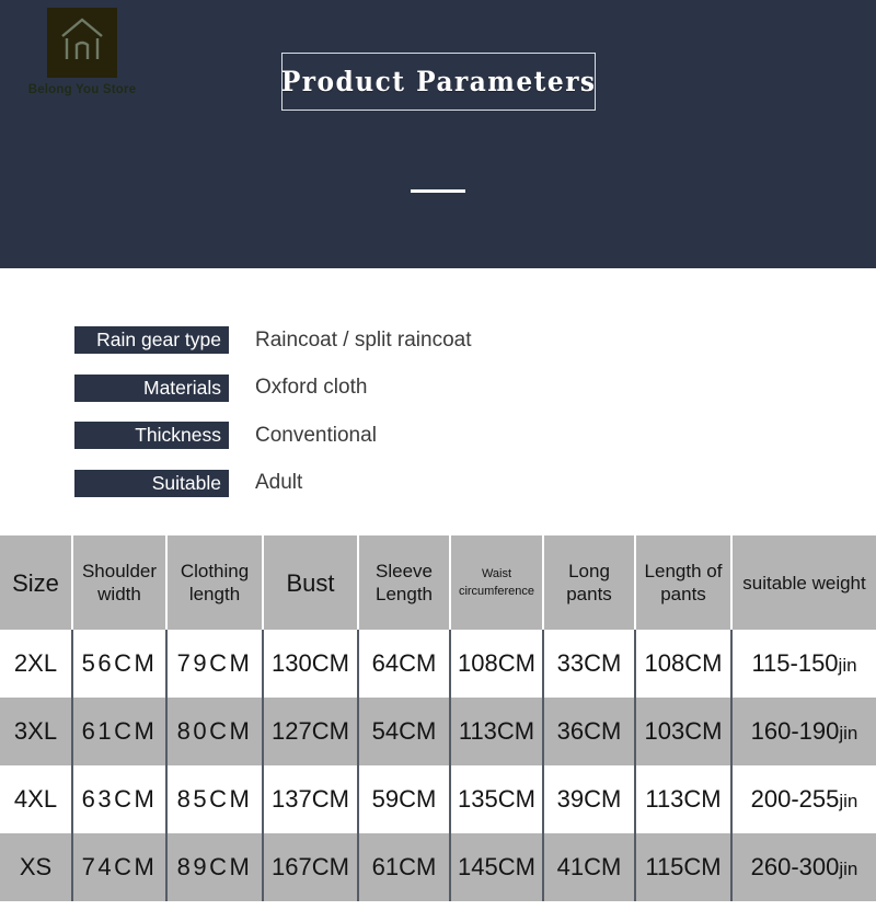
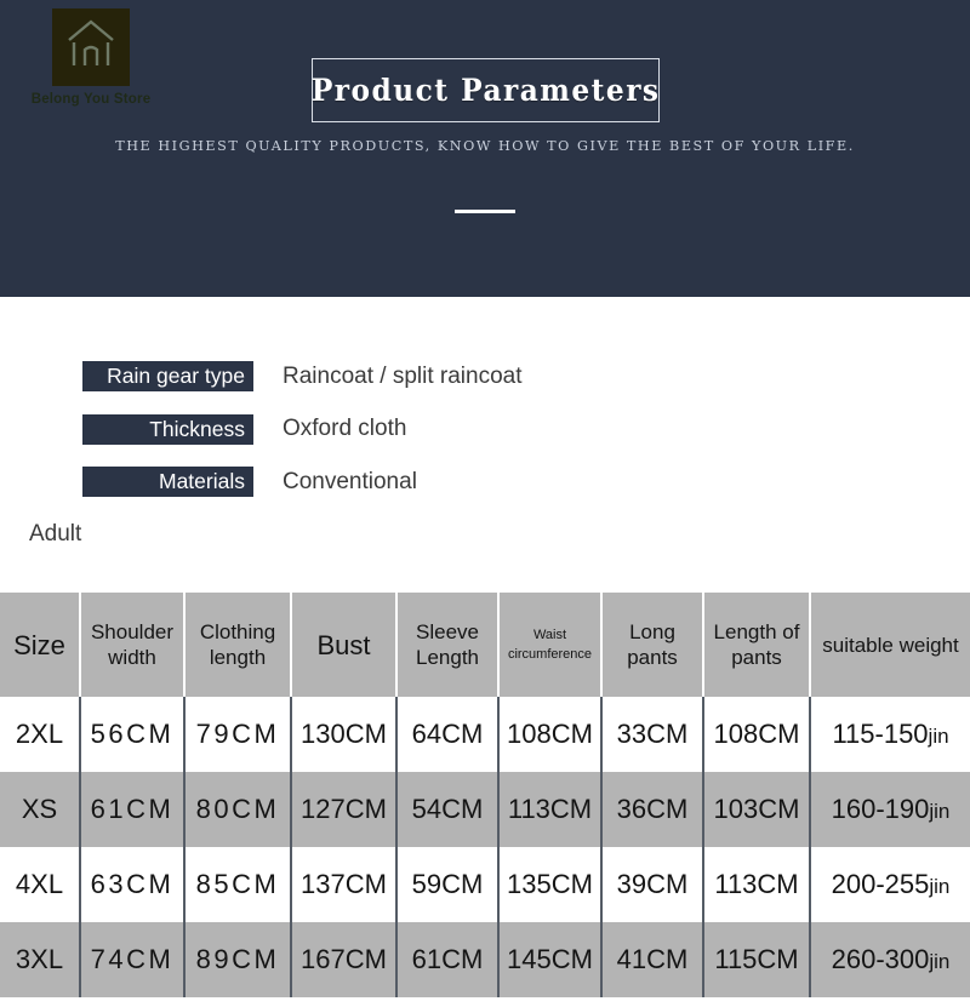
  Belong You Store
  Product Parameters
+ THE HIGHEST QUALITY PRODUCTS, KNOW HOW TO GIVE THE BEST OF YOUR LIFE.
  Rain gear type
  Raincoat / split raincoat
- Materials
+ Thickness
  Oxford cloth
- Thickness
+ Materials
  Conventional
- Suitable
  Adult
  Size	Shoulder width	Clothing length	Bust	Sleeve Length	Waist circumference	Long pants	Length of pants	suitable weight
  2XL	56CM	79CM	130CM	64CM	108CM	33CM	108CM	115-150jin
- 3XL	61CM	80CM	127CM	54CM	113CM	36CM	103CM	160-190jin
+ XS	61CM	80CM	127CM	54CM	113CM	36CM	103CM	160-190jin
  4XL	63CM	85CM	137CM	59CM	135CM	39CM	113CM	200-255jin
- XS	74CM	89CM	167CM	61CM	145CM	41CM	115CM	260-300jin
+ 3XL	74CM	89CM	167CM	61CM	145CM	41CM	115CM	260-300jin
